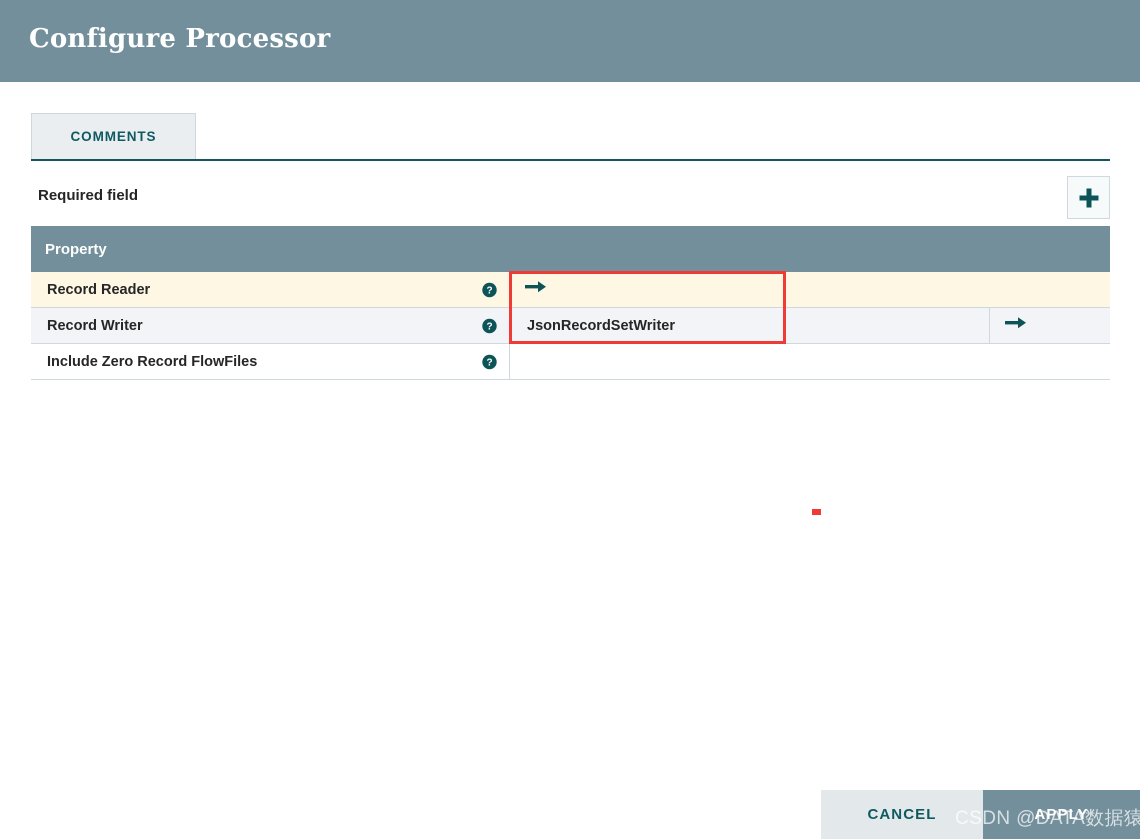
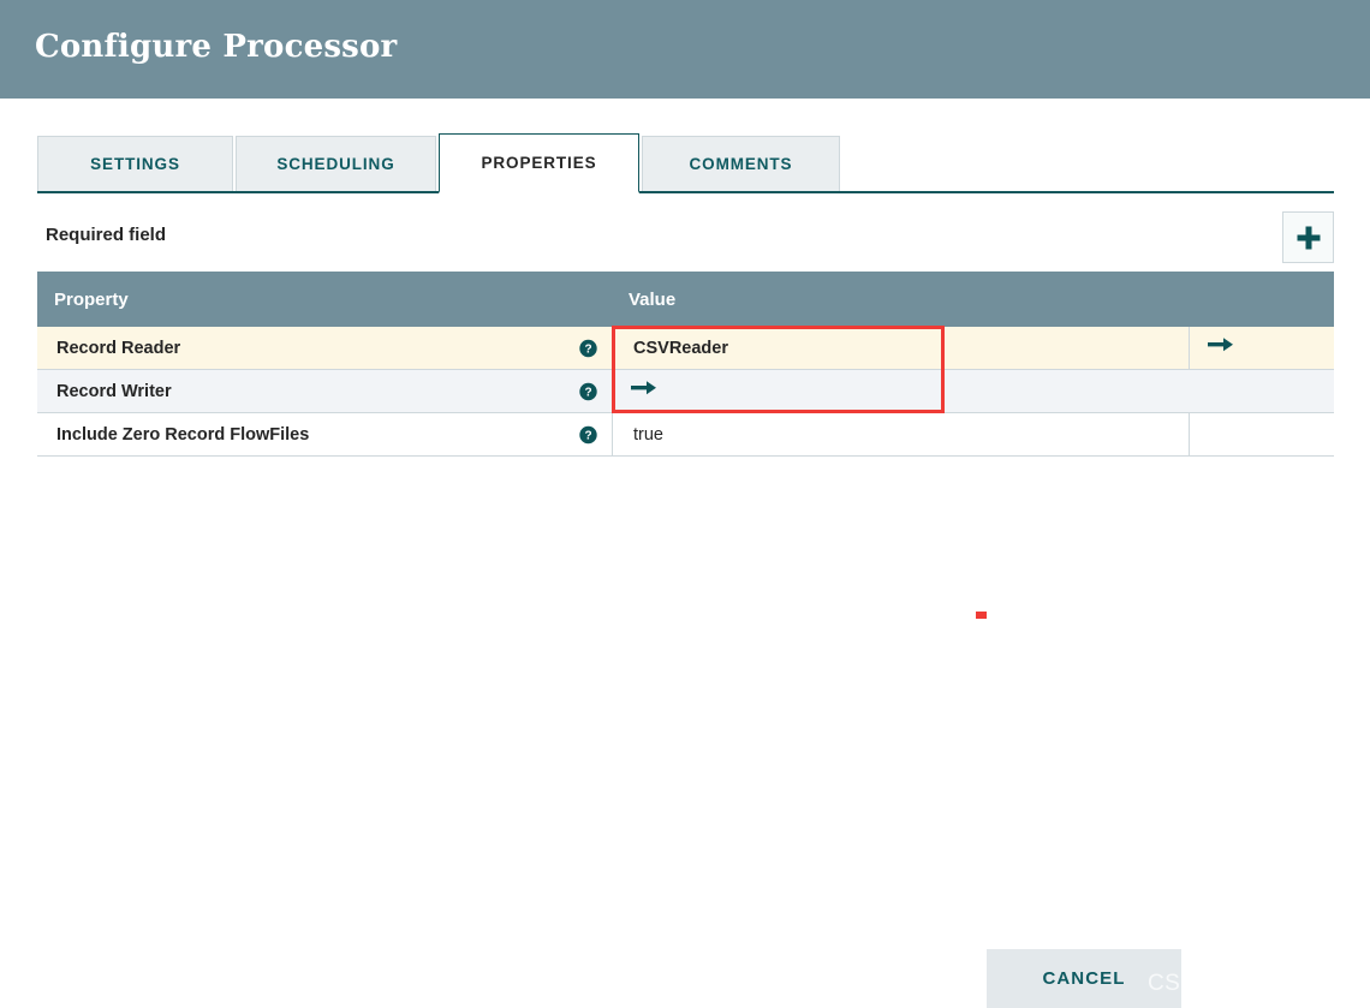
  Configure Processor
+ SETTINGS
+ SCHEDULING
+ PROPERTIES
  COMMENTS
  Required field
  Property
+ Value
  Record Reader
  ?
+ CSVReader
  Record Writer
  ?
- JsonRecordSetWriter
  Include Zero Record FlowFiles
  ?
+ true
  CANCEL
- APPLY
  CSDN @DATA数据猿
